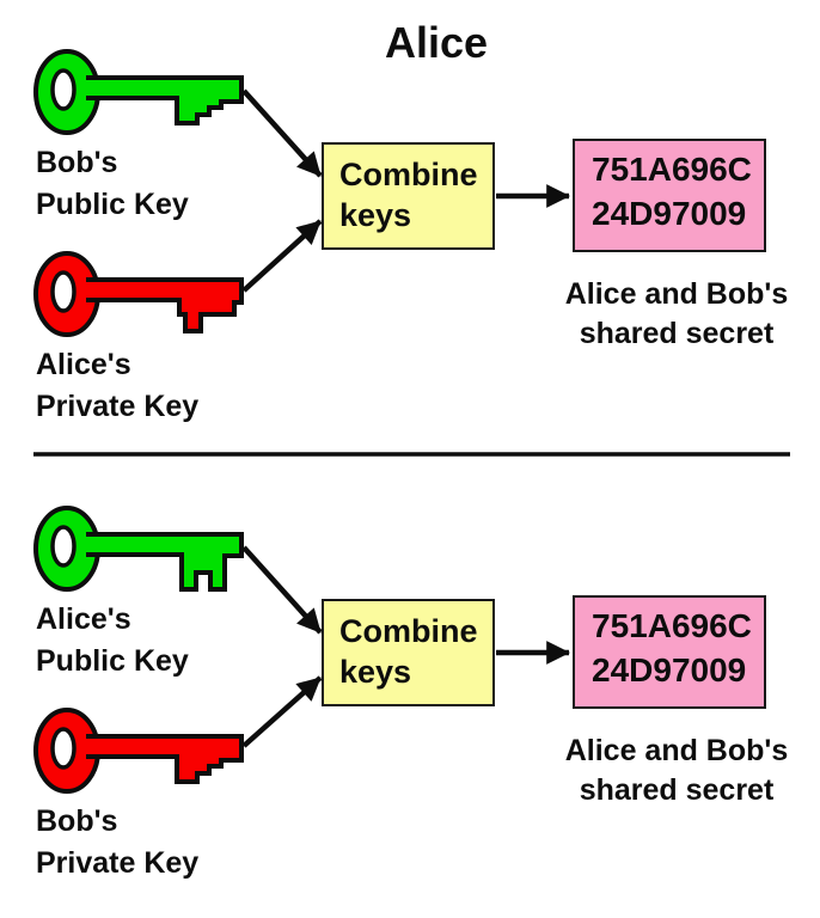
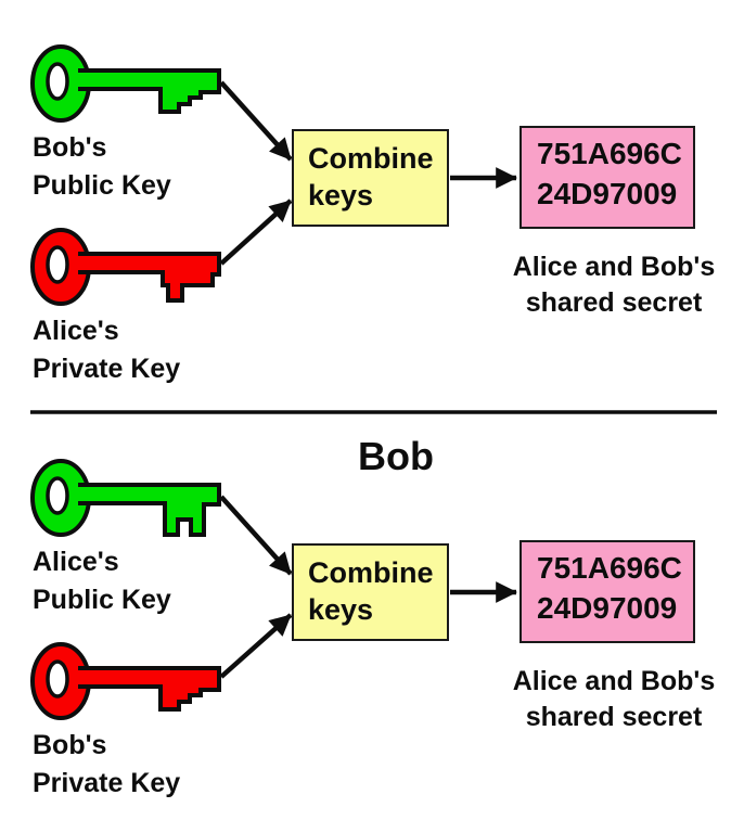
- Alice
  Bob's
  Public Key
  Alice's
  Private Key
  Combine
  keys
  751A696C
  24D97009
  Alice and Bob's
  shared secret
+ Bob
  Alice's
  Public Key
  Bob's
  Private Key
  Combine
  keys
  751A696C
  24D97009
  Alice and Bob's
  shared secret
